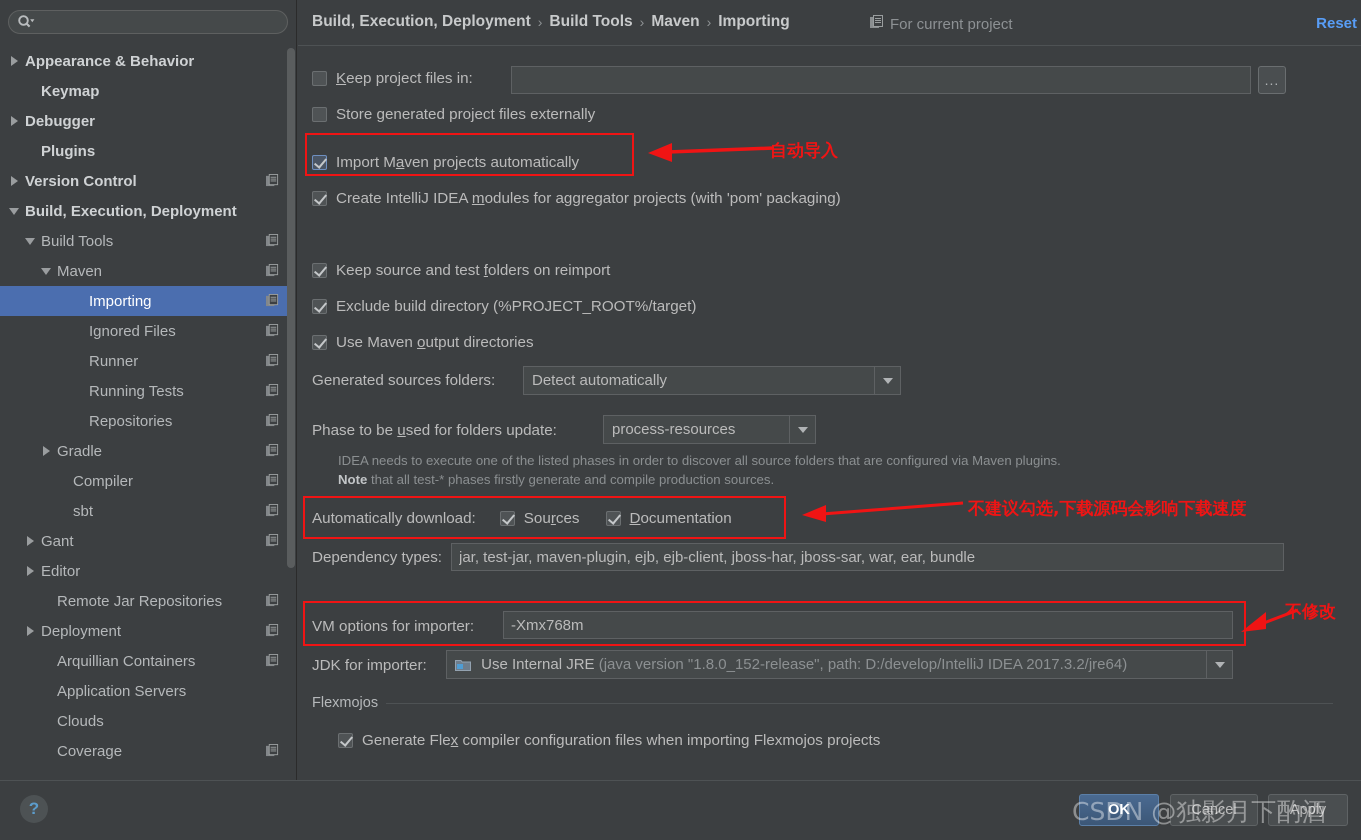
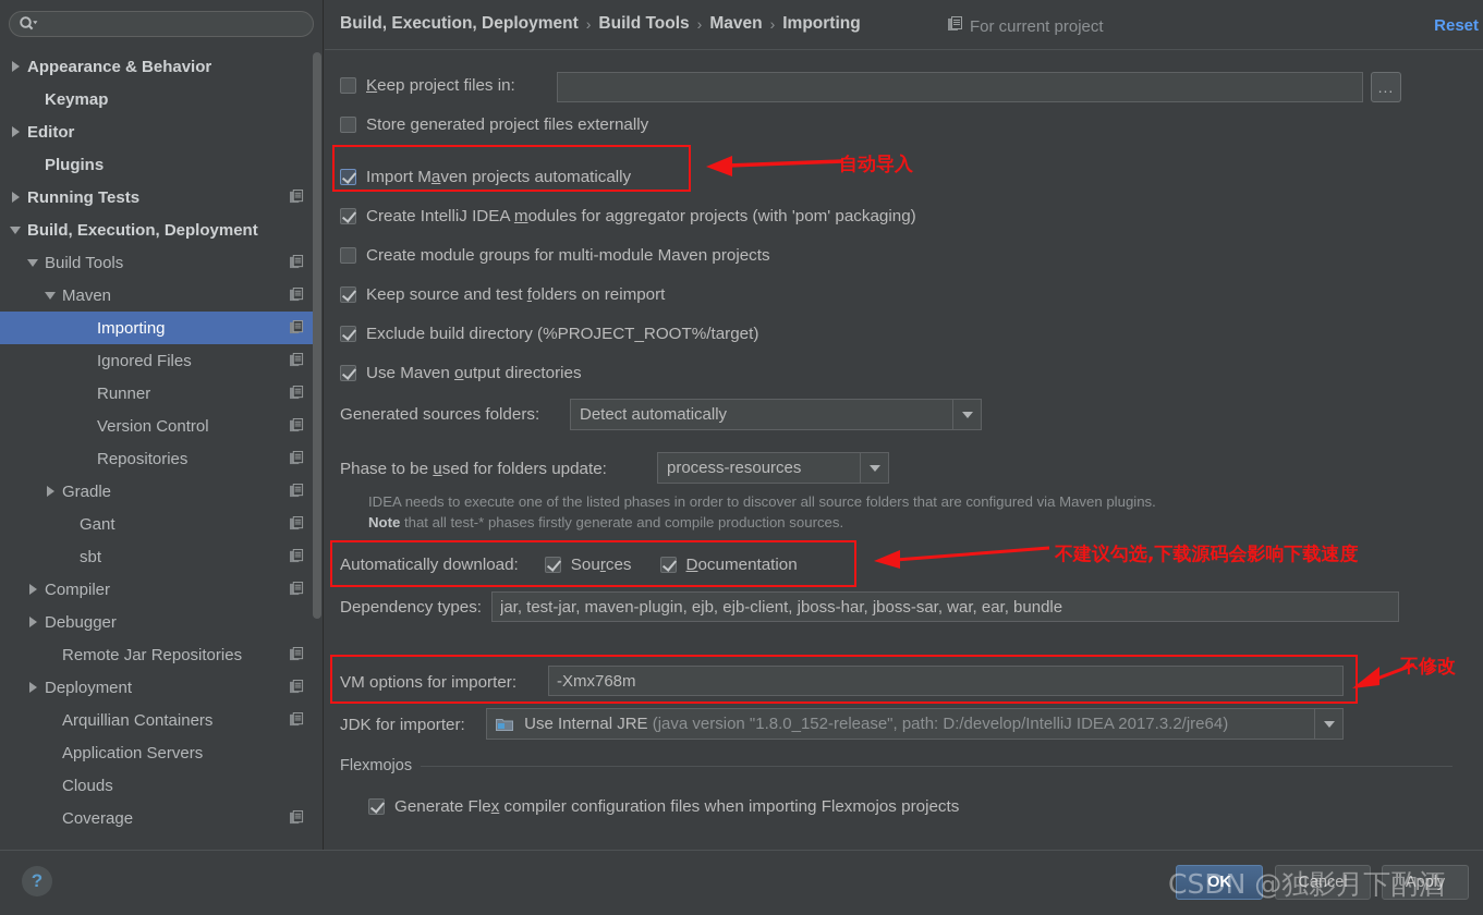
  Appearance & Behavior
  Keymap
- Debugger
+ Editor
  Plugins
- Version Control
+ Running Tests
  Build, Execution, Deployment
  Build Tools
  Maven
  Importing
  Ignored Files
  Runner
- Running Tests
+ Version Control
  Repositories
  Gradle
- Compiler
+ Gant
  sbt
- Gant
+ Compiler
- Editor
+ Debugger
  Remote Jar Repositories
  Deployment
  Arquillian Containers
  Application Servers
  Clouds
  Coverage
  Build, Execution, Deployment
  ›
  Build Tools
  ›
  Maven
  ›
  Importing
  For current project
  Reset
  Keep project files in:
  ...
  Store generated project files externally
  Import Maven projects automatically
  Create IntelliJ IDEA modules for aggregator projects (with 'pom' packaging)
+ Create module groups for multi-module Maven projects
  Keep source and test folders on reimport
  Exclude build directory (%PROJECT_ROOT%/target)
  Use Maven output directories
  Generated sources folders:
  Detect automatically
  Phase to be used for folders update:
  process-resources
  IDEA needs to execute one of the listed phases in order to discover all source folders that are configured via Maven plugins.
  Note that all test-* phases firstly generate and compile production sources.
  Automatically download:
  Sources
  Documentation
  Dependency types:
  jar, test-jar, maven-plugin, ejb, ejb-client, jboss-har, jboss-sar, war, ear, bundle
  VM options for importer:
  -Xmx768m
  JDK for importer:
  Use Internal JRE (java version "1.8.0_152-release", path: D:/develop/IntelliJ IDEA 2017.3.2/jre64)
  Flexmojos
  Generate Flex compiler configuration files when importing Flexmojos projects
  自动导入
  不建议勾选,下载源码会影响下载速度
  不修改
  ?
  OK
  Cancel
  Apply
  CSDN @独影月下酌酒
